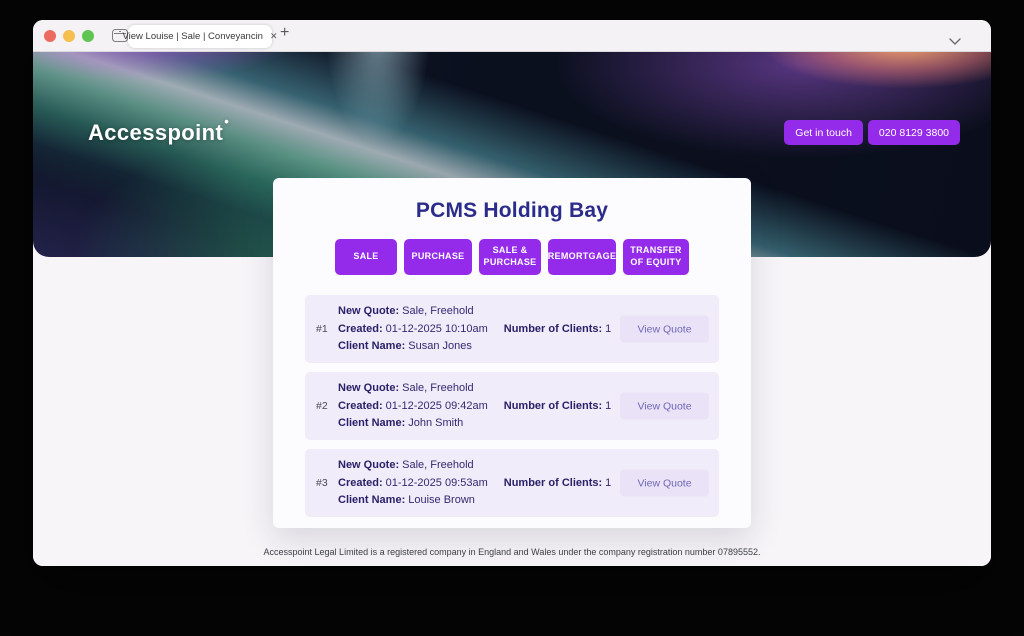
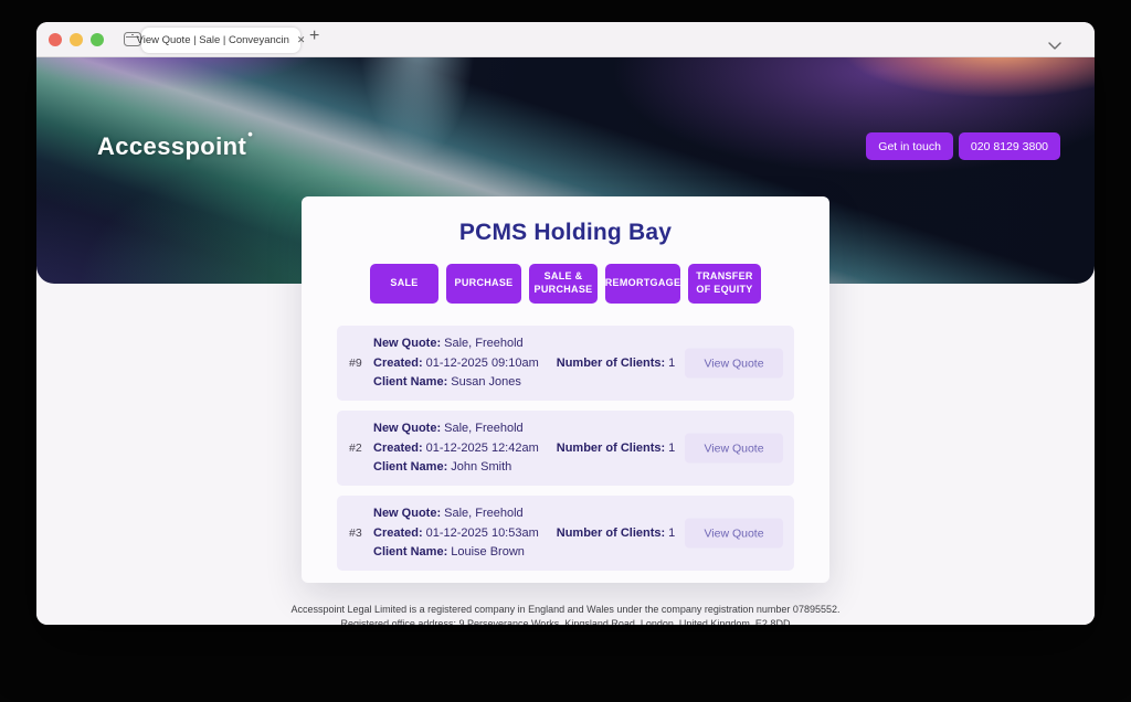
- View Louise | Sale | Conveyancin
+ View Quote | Sale | Conveyancin
  ✕
  +
  Accesspoint•
  Get in touch
  020 8129 3800
  PCMS Holding Bay
  SALE
  PURCHASE
  SALE & PURCHASE
  REMORTGAGE
  TRANSFER OF EQUITY
- #1
+ #9
  New Quote: Sale, Freehold
- Created: 01-12-2025 10:10am
+ Created: 01-12-2025 09:10am
  Number of Clients: 1
  Client Name: Susan Jones
  View Quote
  #2
  New Quote: Sale, Freehold
- Created: 01-12-2025 09:42am
+ Created: 01-12-2025 12:42am
  Number of Clients: 1
  Client Name: John Smith
  View Quote
  #3
  New Quote: Sale, Freehold
- Created: 01-12-2025 09:53am
+ Created: 01-12-2025 10:53am
  Number of Clients: 1
  Client Name: Louise Brown
  View Quote
  Accesspoint Legal Limited is a registered company in England and Wales under the company registration number 07895552.
+ Registered office address: 9 Perseverance Works, Kingsland Road, London, United Kingdom, E2 8DD
